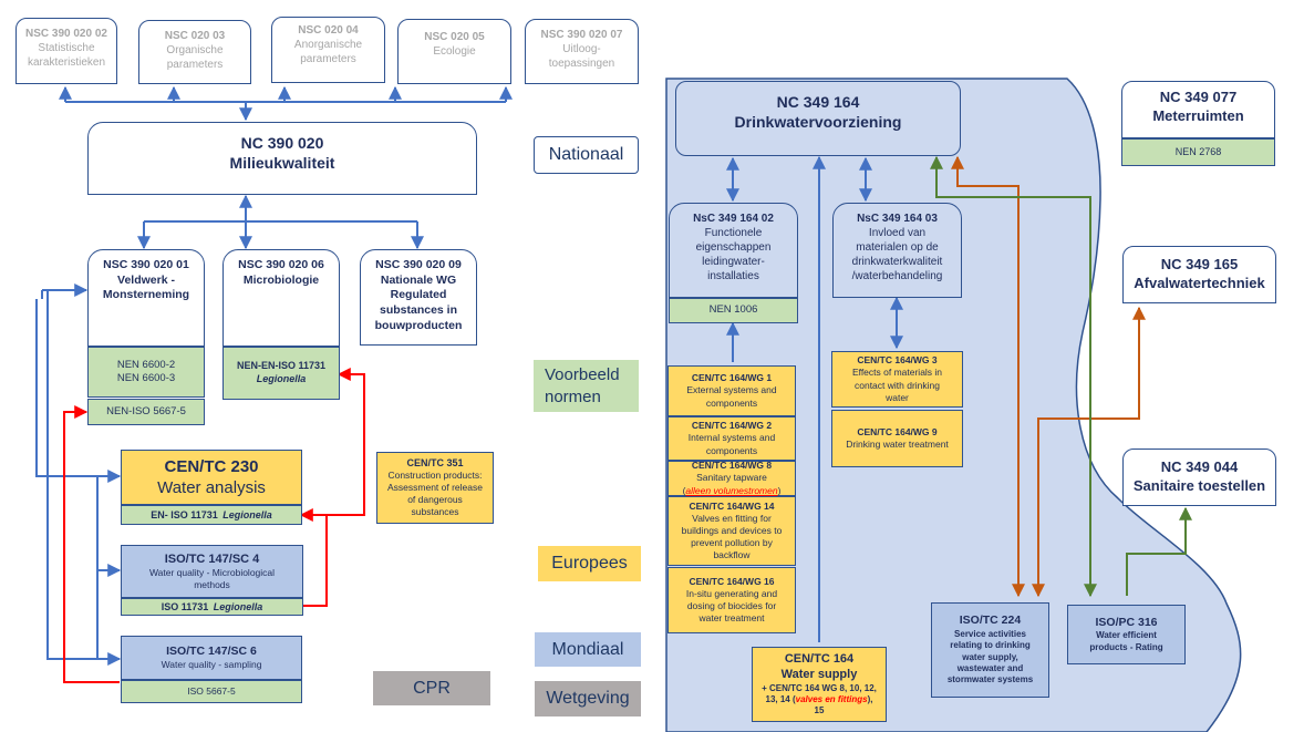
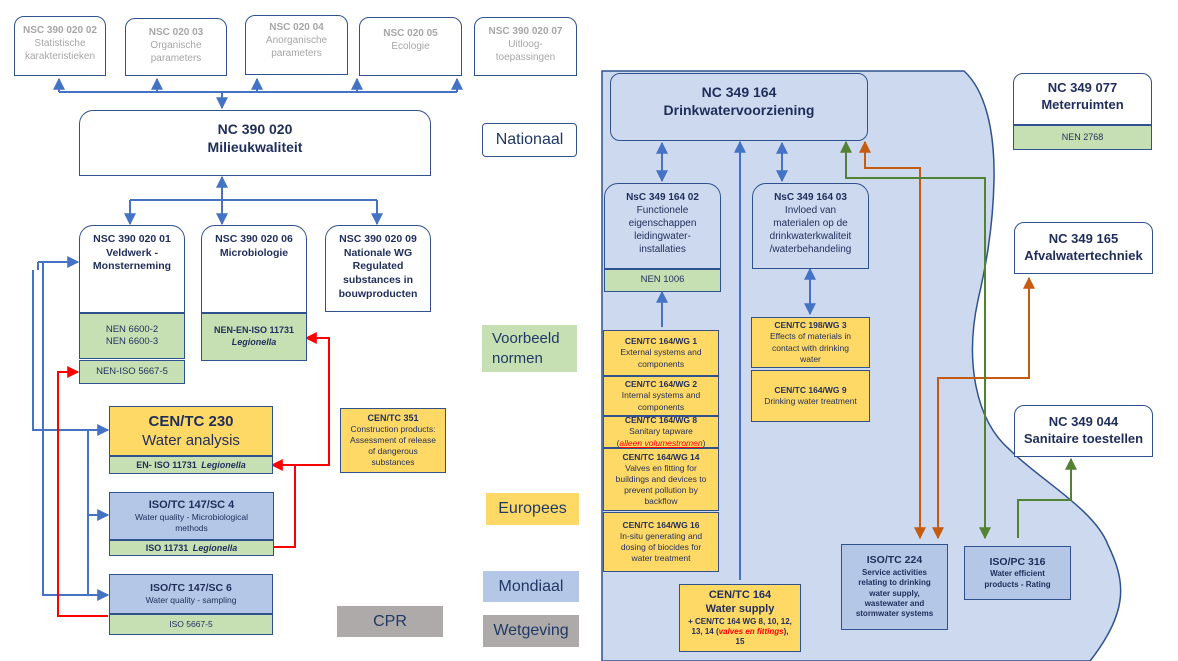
  NSC 390 020 02
  Statistische
  karakteristieken
  NSC 020 03
  Organische
  parameters
  NSC 020 04
  Anorganische
  parameters
  NSC 020 05
  Ecologie
  NSC 390 020 07
  Uitloog-
  toepassingen
  NC 390 020
  Milieukwaliteit
  Nationaal
  NSC 390 020 01
  Veldwerk -
  Monsterneming
  NEN 6600-2
  NEN 6600-3
  NEN-ISO 5667-5
  NSC 390 020 06
  Microbiologie
  NEN-EN-ISO 11731
  Legionella
  NSC 390 020 09
  Nationale WG
  Regulated
  substances in
  bouwproducten
  Voorbeeld
  normen
  CEN/TC 230
  Water analysis
  EN- ISO 11731
  Legionella
  CEN/TC 351
  Construction products:
  Assessment of release
  of dangerous
  substances
  Europees
  ISO/TC 147/SC 4
  Water quality - Microbiological
  methods
  ISO 11731
  Legionella
  ISO/TC 147/SC 6
  Water quality - sampling
  ISO 5667-5
  CPR
  Mondiaal
  Wetgeving
  NC 349 164
  Drinkwatervoorziening
  NsC 349 164 02
  Functionele
  eigenschappen
  leidingwater-
  installaties
  NEN 1006
  NsC 349 164 03
  Invloed van
  materialen op de
  drinkwaterkwaliteit
  /waterbehandeling
  CEN/TC 164/WG 1
  External systems and
  components
  CEN/TC 164/WG 2
  Internal systems and
  components
  CEN/TC 164/WG 8
  Sanitary tapware
  (alleen volumestromen)
  CEN/TC 164/WG 14
  Valves en fitting for
  buildings and devices to
  prevent pollution by
  backflow
  CEN/TC 164/WG 16
  In-situ generating and
  dosing of biocides for
  water treatment
- CEN/TC 164/WG 3
+ CEN/TC 198/WG 3
  Effects of materials in
  contact with drinking
  water
  CEN/TC 164/WG 9
  Drinking water treatment
  CEN/TC 164
  Water supply
  + CEN/TC 164 WG 8, 10, 12,
  13, 14 (valves en fittings),
  15
  ISO/TC 224
  Service activities
  relating to drinking
  water supply,
  wastewater and
  stormwater systems
  ISO/PC 316
  Water efficient
  products - Rating
  NC 349 077
  Meterruimten
  NEN 2768
  NC 349 165
  Afvalwatertechniek
  NC 349 044
  Sanitaire toestellen
